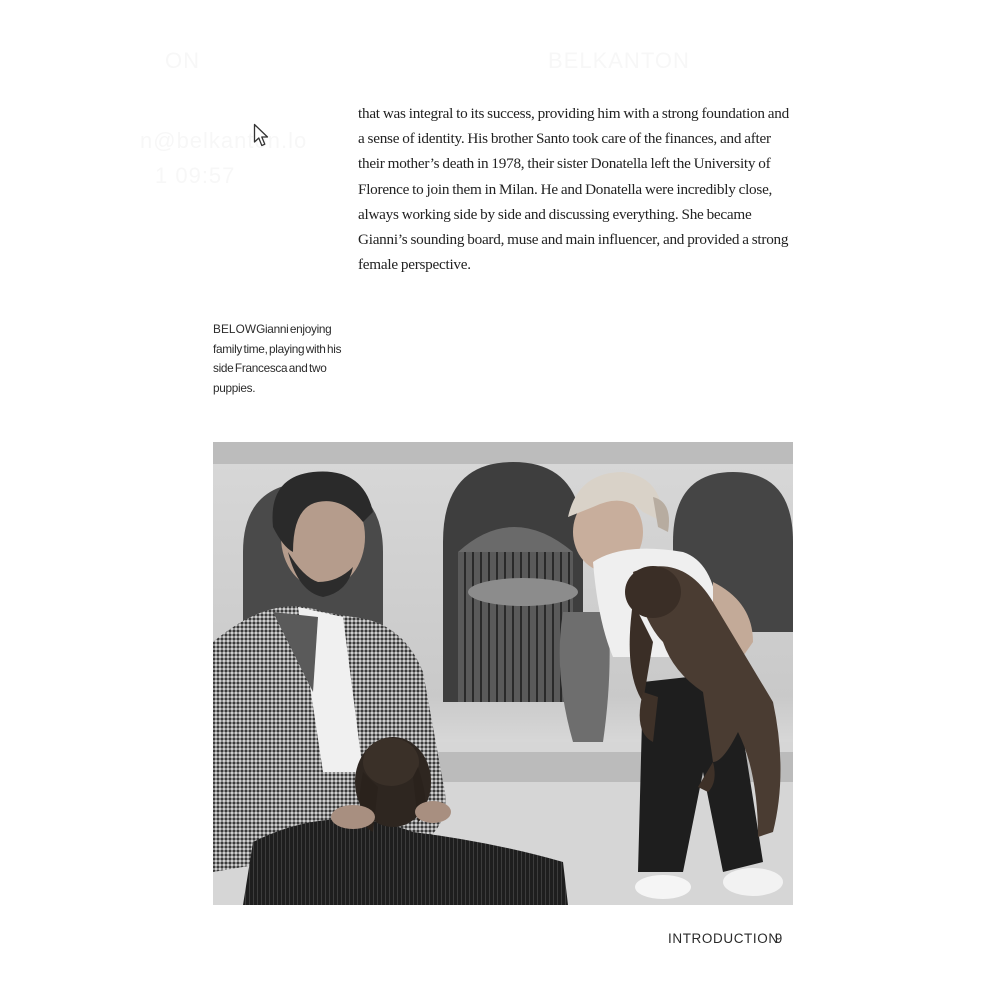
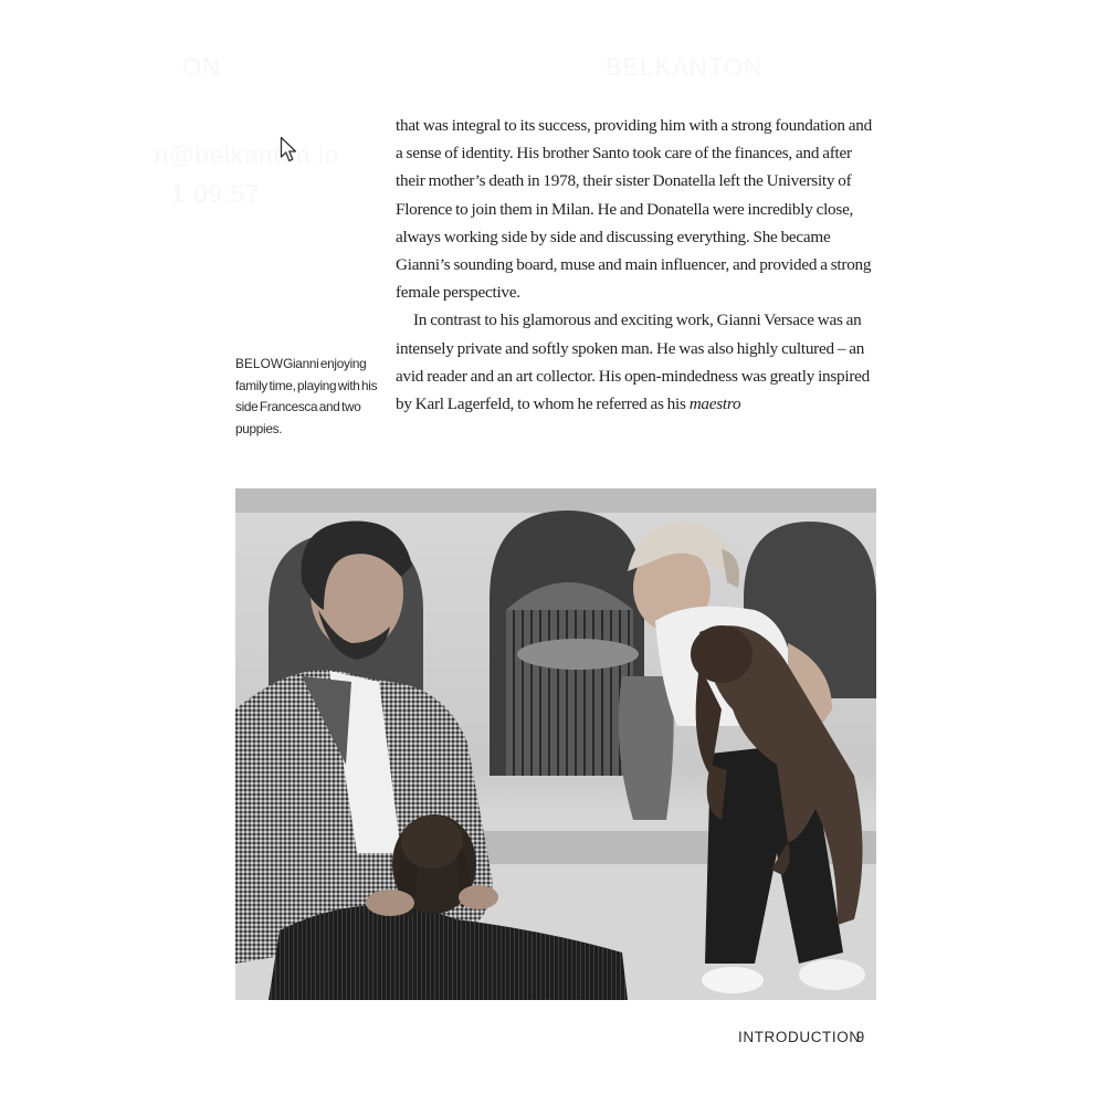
  n@belkantn.lo
  that was integral to its success, providing him with a strong foundation and a sense of identity. His brother Santo took care of the finances, and after their mother’s death in 1978, their sister Donatella left the University of Florence to join them in Milan. He and Donatella were incredibly close, always working side by side and discussing everything. She became Gianni’s sounding board, muse and main influencer, and provided a strong female perspective.
+ In contrast to his glamorous and exciting work, Gianni Versace was an intensely private and softly spoken man. He was also highly cultured – an avid reader and an art collector. His open-mindedness was greatly inspired by Karl Lagerfeld, to whom he referred as his maestro
  BELOWGianni enjoying family time, playing with his side Francesca and two puppies.
  INTRODUCTION9
